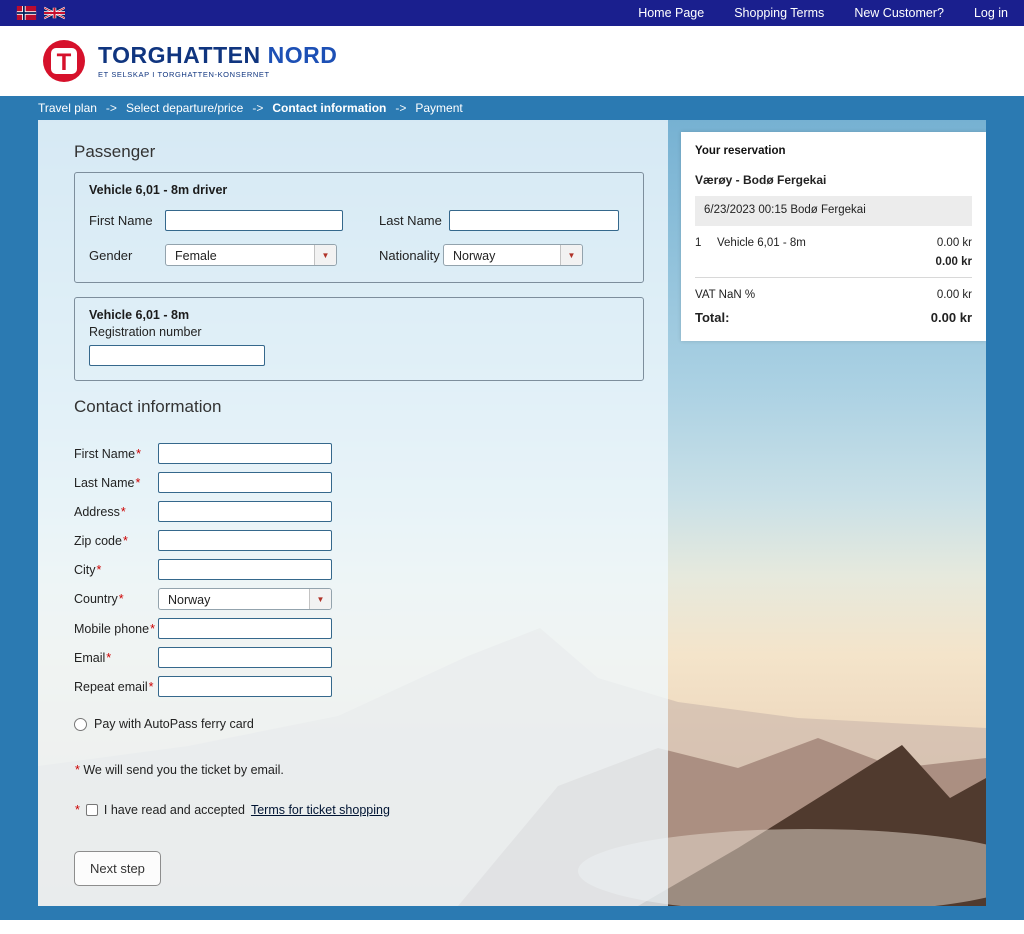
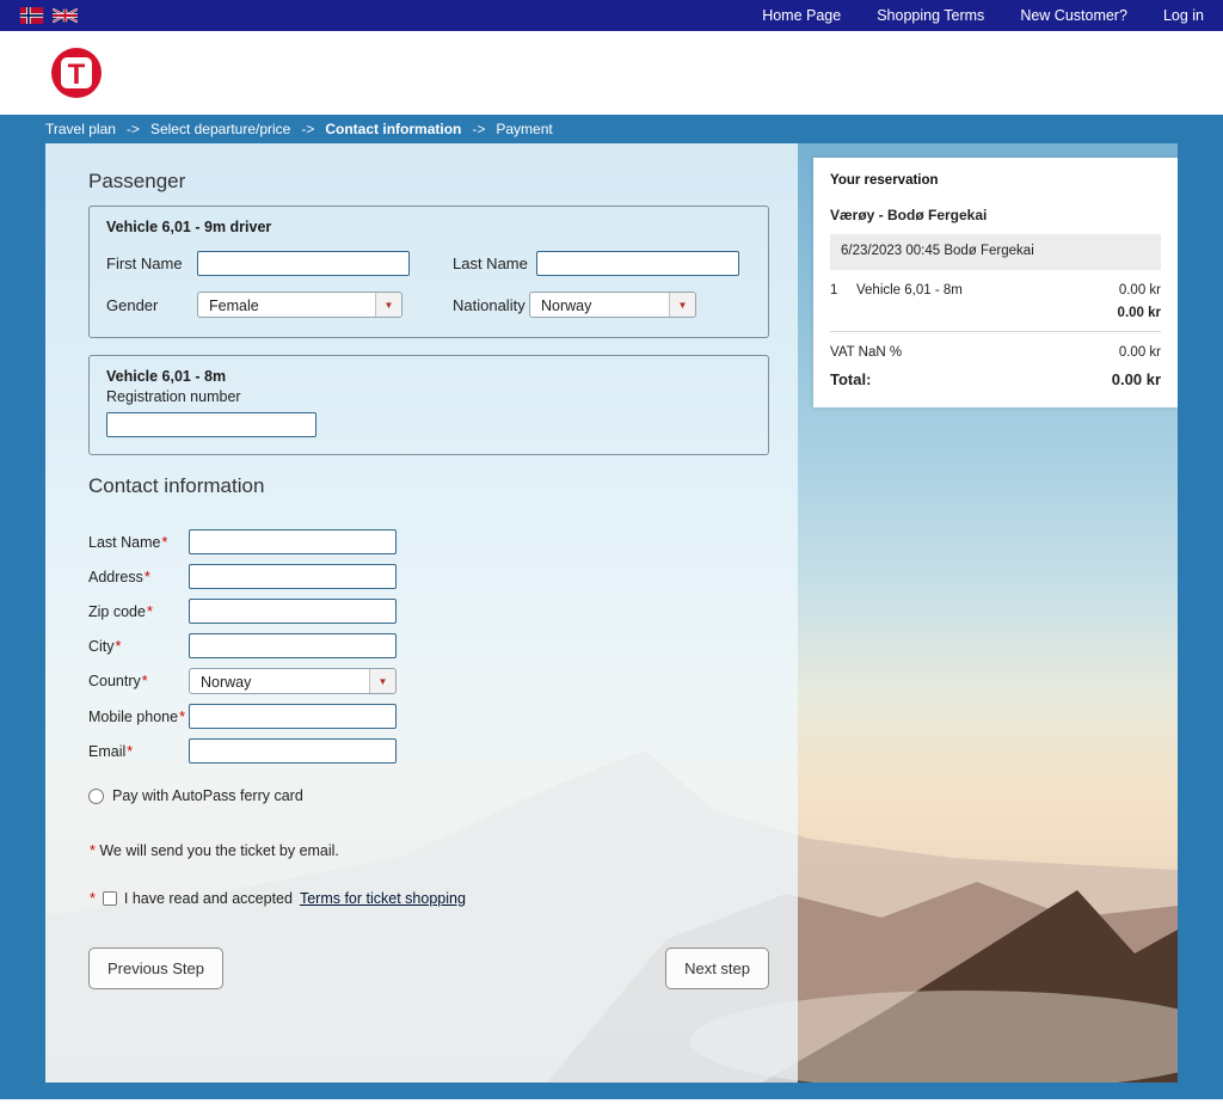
  Home Page
  Shopping Terms
  New Customer?
  Log in
  T
- TORGHATTEN NORD
- ET SELSKAP I TORGHATTEN-KONSERNET
  Travel plan
  ->
  Select departure/price
  ->
  Contact information
  ->
  Payment
  Passenger
- Vehicle 6,01 - 8m driver
+ Vehicle 6,01 - 9m driver
  First Name
  Last Name
  Gender
  Female
  ▼
  Nationality
  Norway
  ▼
  Vehicle 6,01 - 8m
  Registration number
  Contact information
- First Name*
  Last Name*
  Address*
  Zip code*
  City*
  Country*
  Norway
  ▼
  Mobile phone*
  Email*
- Repeat email*
  Pay with AutoPass ferry card
  * We will send you the ticket by email.
  *
  I have read and accepted
  Terms for ticket shopping
+ Previous Step
  Next step
  Your reservation
  Værøy - Bodø Fergekai
- 6/23/2023 00:15 Bodø Fergekai
+ 6/23/2023 00:45 Bodø Fergekai
  1
  Vehicle 6,01 - 8m
  0.00 kr
  0.00 kr
  VAT NaN %
  0.00 kr
  Total:
  0.00 kr
